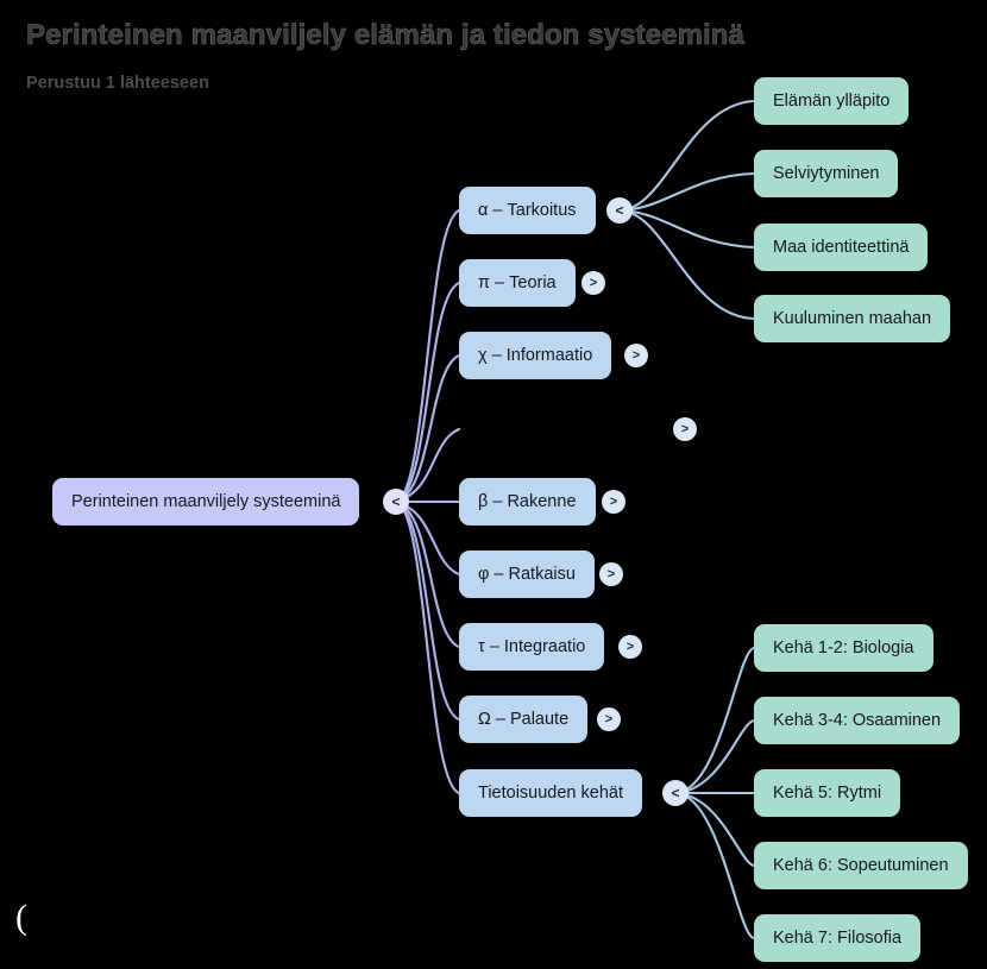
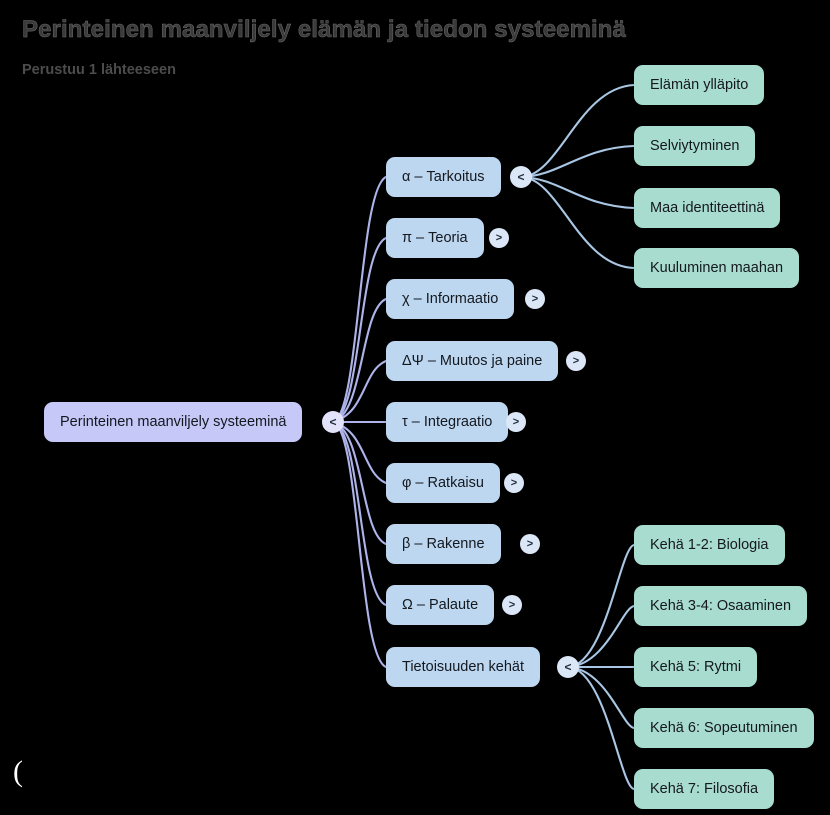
  Perinteinen maanviljely elämän ja tiedon systeeminä
  Perustuu 1 lähteeseen
  Perinteinen maanviljely systeeminä
  <
  α – Tarkoitus
  <
  π – Teoria
  >
  χ – Informaatio
  >
+ ΔΨ – Muutos ja paine
  >
- β – Rakenne
+ τ – Integraatio
  >
  φ – Ratkaisu
  >
- τ – Integraatio
+ β – Rakenne
  >
  Ω – Palaute
  >
  Tietoisuuden kehät
  <
  Elämän ylläpito
  Selviytyminen
  Maa identiteettinä
  Kuuluminen maahan
  Kehä 1-2: Biologia
  Kehä 3-4: Osaaminen
  Kehä 5: Rytmi
  Kehä 6: Sopeutuminen
  Kehä 7: Filosofia
  (
